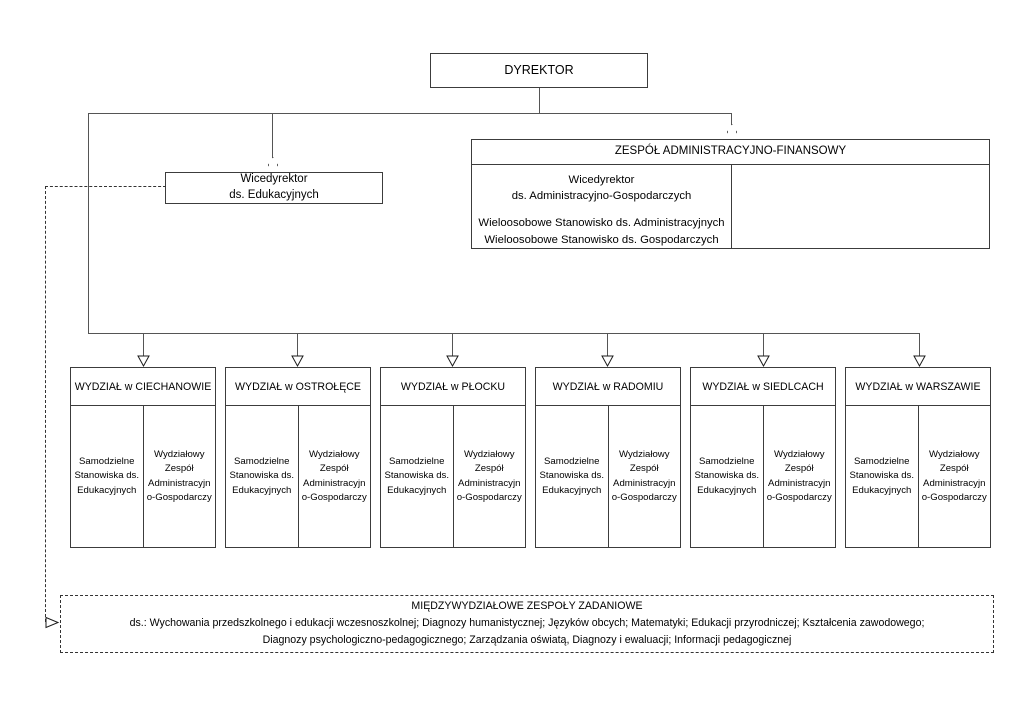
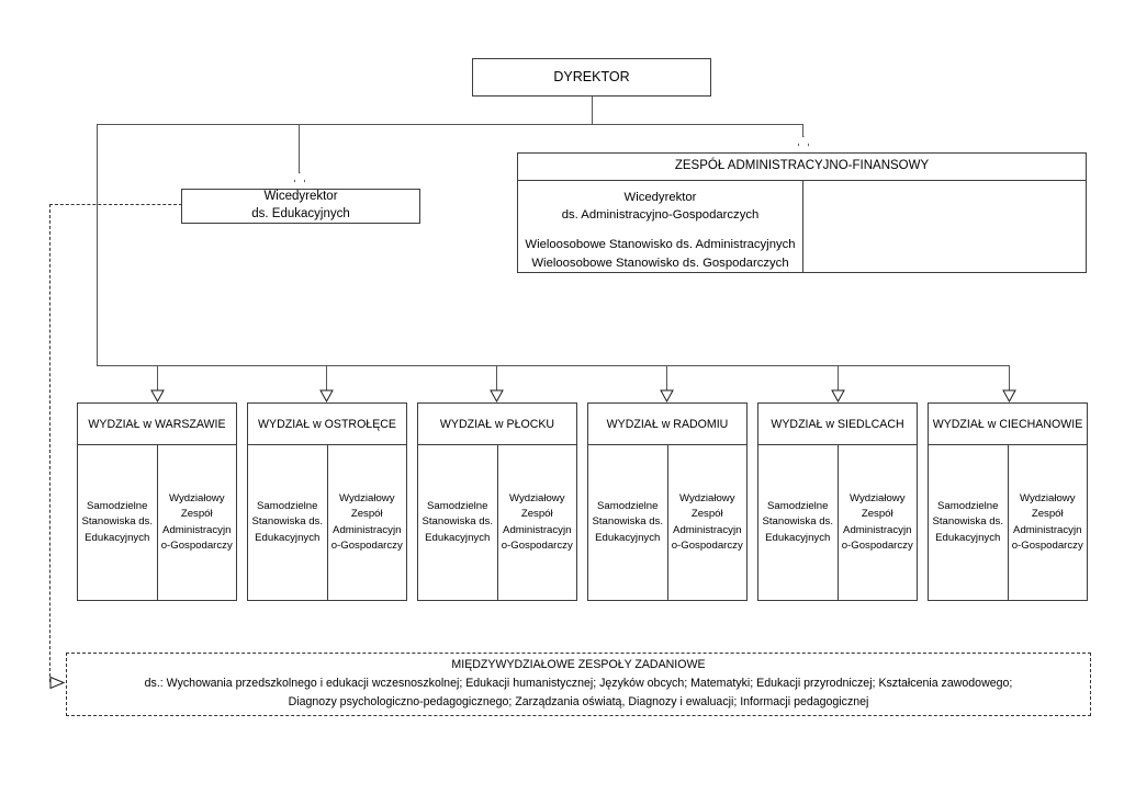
  DYREKTOR
  Wicedyrektor
  ds. Edukacyjnych
  ZESPÓŁ ADMINISTRACYJNO-FINANSOWY
  Wicedyrektor
  ds. Administracyjno-Gospodarczych
  Wieloosobowe Stanowisko ds. Administracyjnych
  Wieloosobowe Stanowisko ds. Gospodarczych
- WYDZIAŁ w CIECHANOWIE
+ WYDZIAŁ w WARSZAWIE
  Samodzielne Stanowiska ds. Edukacyjnych
  Wydziałowy Zespół Administracyjno-Gospodarczy
  WYDZIAŁ w OSTROŁĘCE
  Samodzielne Stanowiska ds. Edukacyjnych
  Wydziałowy Zespół Administracyjno-Gospodarczy
  WYDZIAŁ w PŁOCKU
  Samodzielne Stanowiska ds. Edukacyjnych
  Wydziałowy Zespół Administracyjno-Gospodarczy
  WYDZIAŁ w RADOMIU
  Samodzielne Stanowiska ds. Edukacyjnych
  Wydziałowy Zespół Administracyjno-Gospodarczy
  WYDZIAŁ w SIEDLCACH
  Samodzielne Stanowiska ds. Edukacyjnych
  Wydziałowy Zespół Administracyjno-Gospodarczy
- WYDZIAŁ w WARSZAWIE
+ WYDZIAŁ w CIECHANOWIE
  Samodzielne Stanowiska ds. Edukacyjnych
  Wydziałowy Zespół Administracyjno-Gospodarczy
  MIĘDZYWYDZIAŁOWE ZESPOŁY ZADANIOWE
- ds.: Wychowania przedszkolnego i edukacji wczesnoszkolnej; Diagnozy humanistycznej; Języków obcych; Matematyki; Edukacji przyrodniczej; Kształcenia zawodowego;
+ ds.: Wychowania przedszkolnego i edukacji wczesnoszkolnej; Edukacji humanistycznej; Języków obcych; Matematyki; Edukacji przyrodniczej; Kształcenia zawodowego;
  Diagnozy psychologiczno-pedagogicznego; Zarządzania oświatą, Diagnozy i ewaluacji; Informacji pedagogicznej
